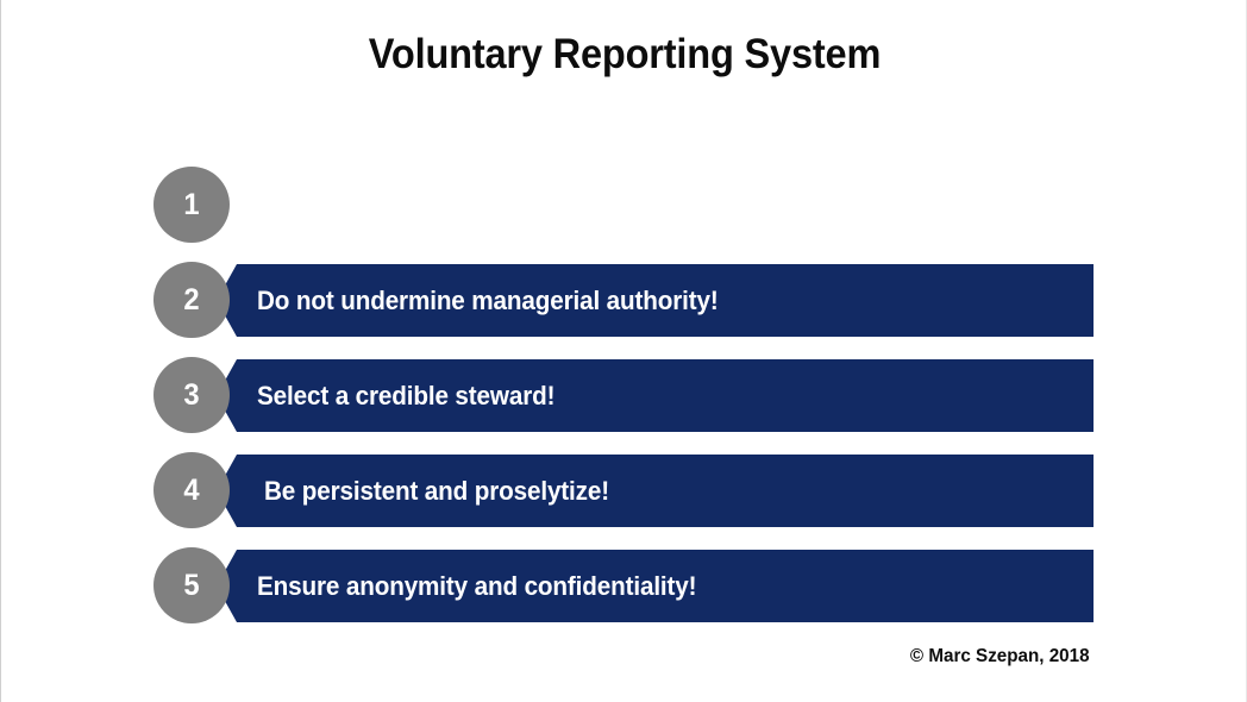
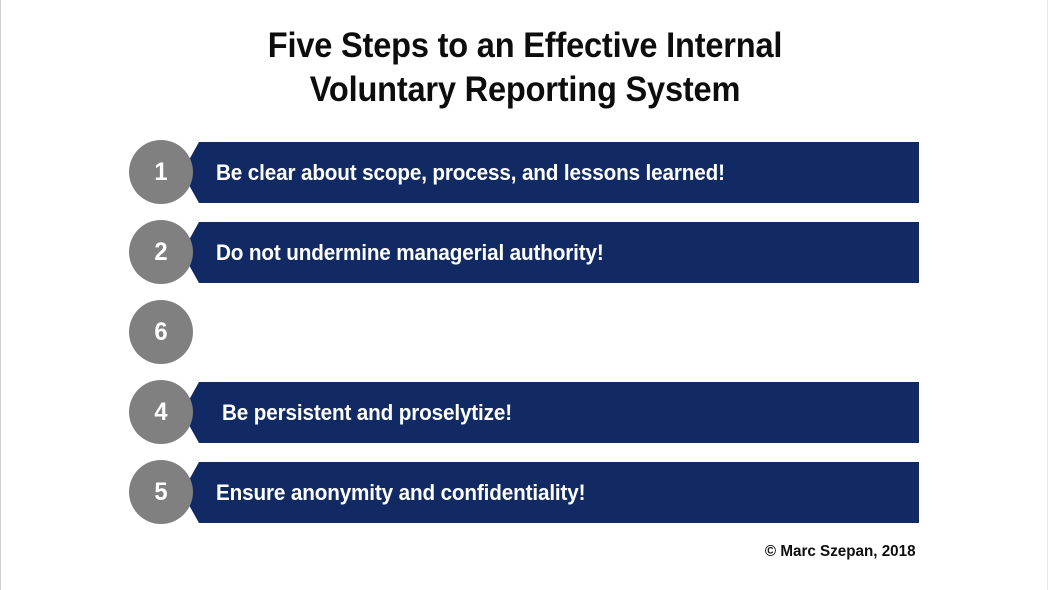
+ Five Steps to an Effective Internal
  Voluntary Reporting System
+ Be clear about scope, process, and lessons learned!
  1
  Do not undermine managerial authority!
  2
- Select a credible steward!
- 3
+ 6
  Be persistent and proselytize!
  4
  Ensure anonymity and confidentiality!
  5
  © Marc Szepan, 2018
